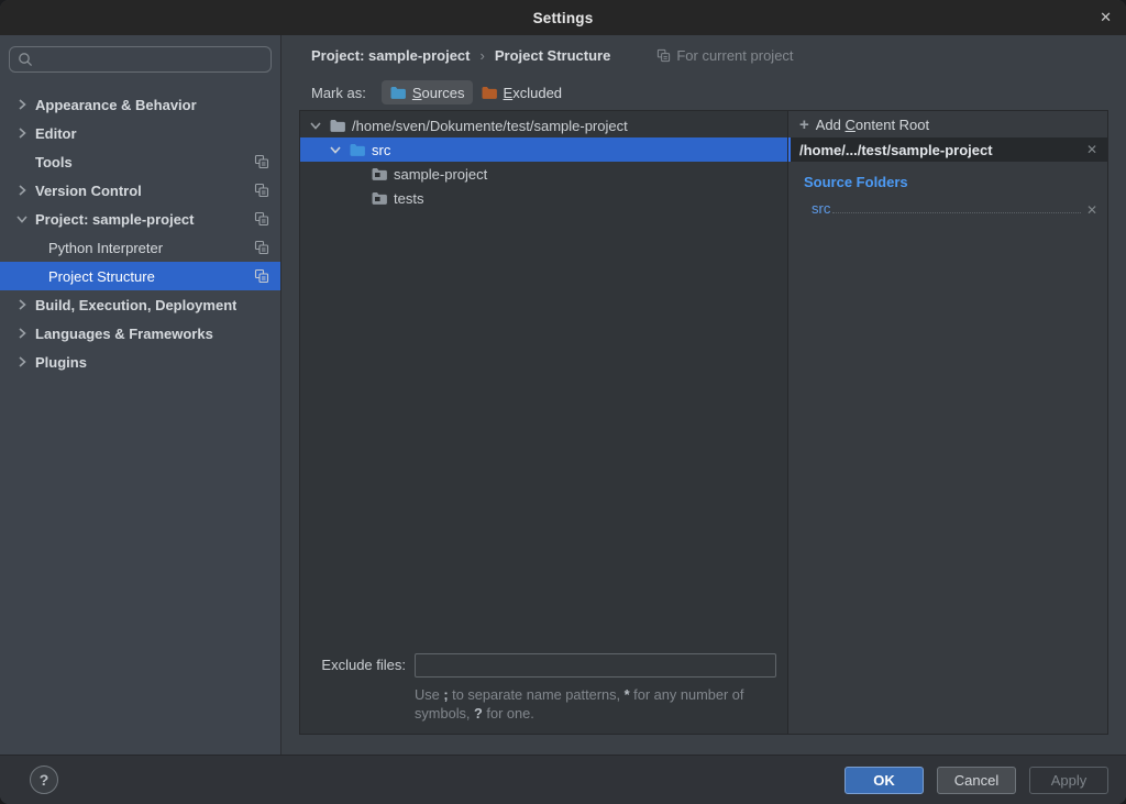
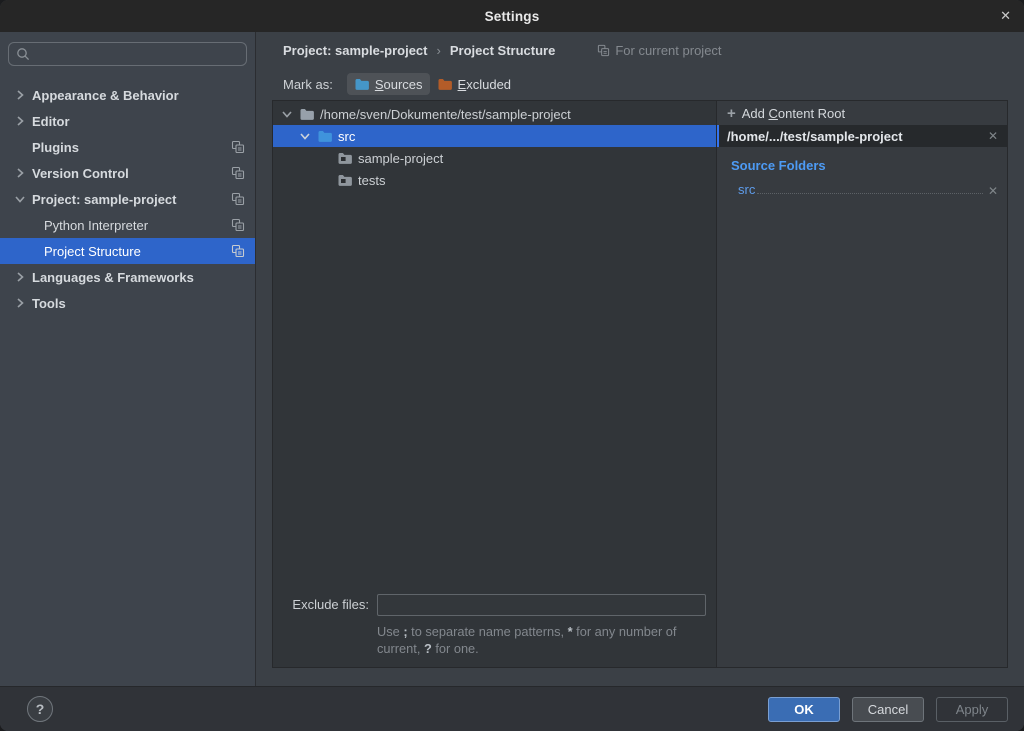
  Settings
  ✕
  Appearance & Behavior
  Editor
- Tools
+ Plugins
  Version Control
  Project: sample-project
  Python Interpreter
  Project Structure
- Build, Execution, Deployment
  Languages & Frameworks
- Plugins
+ Tools
  Project: sample-project
  ›
  Project Structure
  For current project
  Mark as:
  Sources
  Excluded
  /home/sven/Dokumente/test/sample-project
  src
  sample-project
  tests
  Exclude files:
- Use ; to separate name patterns, * for any number of symbols, ? for one.
+ Use ; to separate name patterns, * for any number of current, ? for one.
  +
  Add Content Root
  /home/.../test/sample-project
  ✕
  Source Folders
  src
  ✕
  ?
  OK
  Cancel
  Apply
